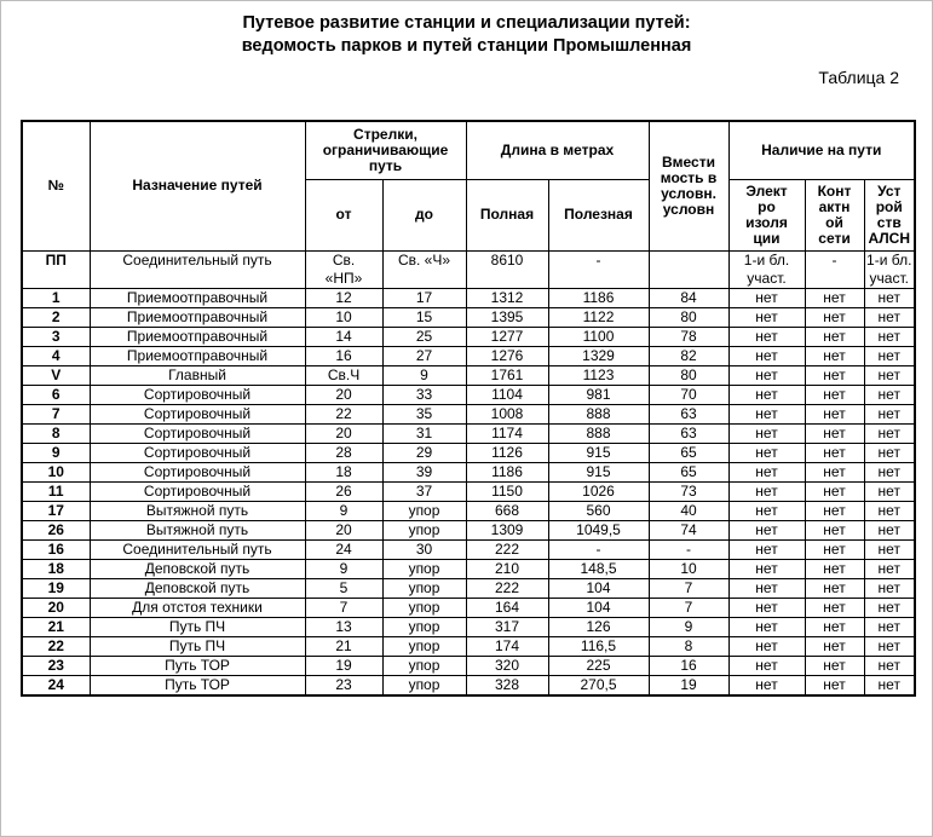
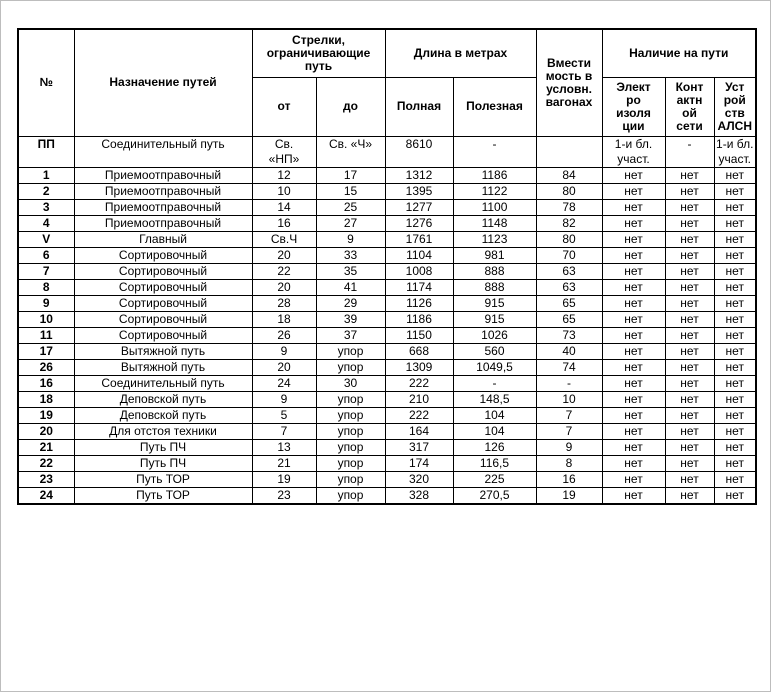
- Путевое развитие станции и специализации путей:
- ведомость парков и путей станции Промышленная
- Таблица 2
- №	Назначение путей	Стрелки, ограничивающие путь	Длина в метрах	Вмести мость в условн. условн	Наличие на пути
+ №	Назначение путей	Стрелки, ограничивающие путь	Длина в метрах	Вмести мость в условн. вагонах	Наличие на пути
  от	до	Полная	Полезная	Элект ро изоля ции	Конт актн ой сети	Уст рой ств АЛСН
  ПП	Соединительный путь	Св. «НП»	Св. «Ч»	8610	-		1-и бл. участ.	-	1-и бл. участ.
  1	Приемоотправочный	12	17	1312	1186	84	нет	нет	нет
  2	Приемоотправочный	10	15	1395	1122	80	нет	нет	нет
  3	Приемоотправочный	14	25	1277	1100	78	нет	нет	нет
- 4	Приемоотправочный	16	27	1276	1329	82	нет	нет	нет
+ 4	Приемоотправочный	16	27	1276	1148	82	нет	нет	нет
  V	Главный	Св.Ч	9	1761	1123	80	нет	нет	нет
  6	Сортировочный	20	33	1104	981	70	нет	нет	нет
  7	Сортировочный	22	35	1008	888	63	нет	нет	нет
- 8	Сортировочный	20	31	1174	888	63	нет	нет	нет
+ 8	Сортировочный	20	41	1174	888	63	нет	нет	нет
  9	Сортировочный	28	29	1126	915	65	нет	нет	нет
  10	Сортировочный	18	39	1186	915	65	нет	нет	нет
  11	Сортировочный	26	37	1150	1026	73	нет	нет	нет
  17	Вытяжной путь	9	упор	668	560	40	нет	нет	нет
  26	Вытяжной путь	20	упор	1309	1049,5	74	нет	нет	нет
  16	Соединительный путь	24	30	222	-	-	нет	нет	нет
  18	Деповской путь	9	упор	210	148,5	10	нет	нет	нет
  19	Деповской путь	5	упор	222	104	7	нет	нет	нет
  20	Для отстоя техники	7	упор	164	104	7	нет	нет	нет
  21	Путь ПЧ	13	упор	317	126	9	нет	нет	нет
  22	Путь ПЧ	21	упор	174	116,5	8	нет	нет	нет
  23	Путь ТОР	19	упор	320	225	16	нет	нет	нет
  24	Путь ТОР	23	упор	328	270,5	19	нет	нет	нет
